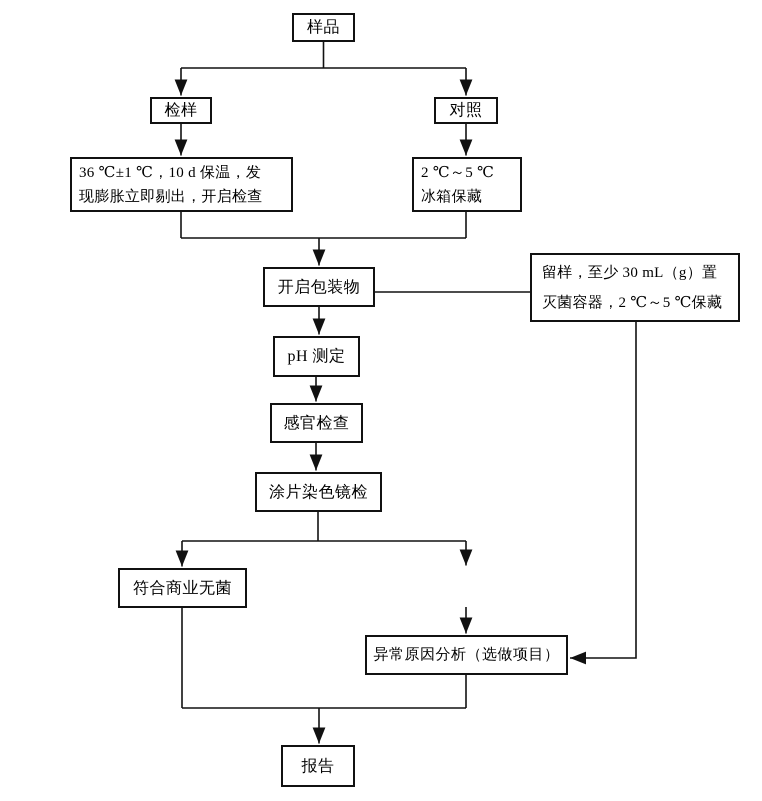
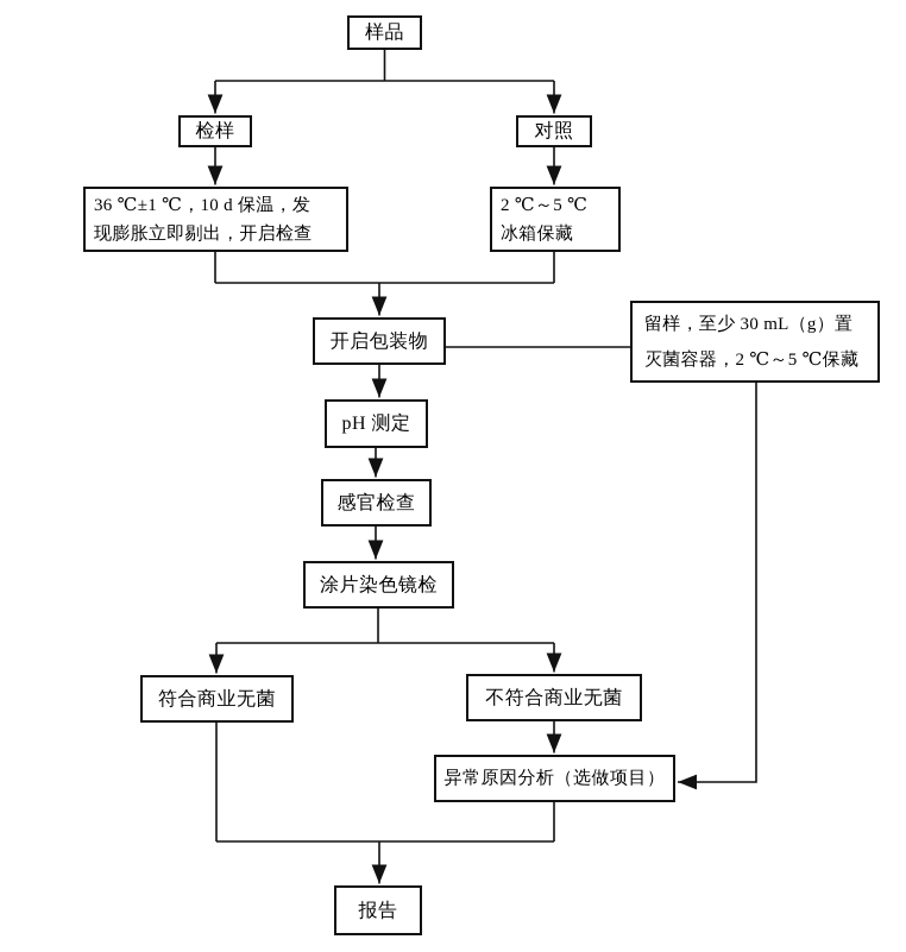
  样品
  检样
  对照
  36 ℃±1 ℃，10 d 保温，发
  现膨胀立即剔出，开启检查
  2 ℃～5 ℃
  冰箱保藏
  开启包装物
  留样，至少 30 mL（g）置
  灭菌容器，2 ℃～5 ℃保藏
  pH 测定
  感官检查
  涂片染色镜检
  符合商业无菌
+ 不符合商业无菌
  异常原因分析（选做项目）
  报告
